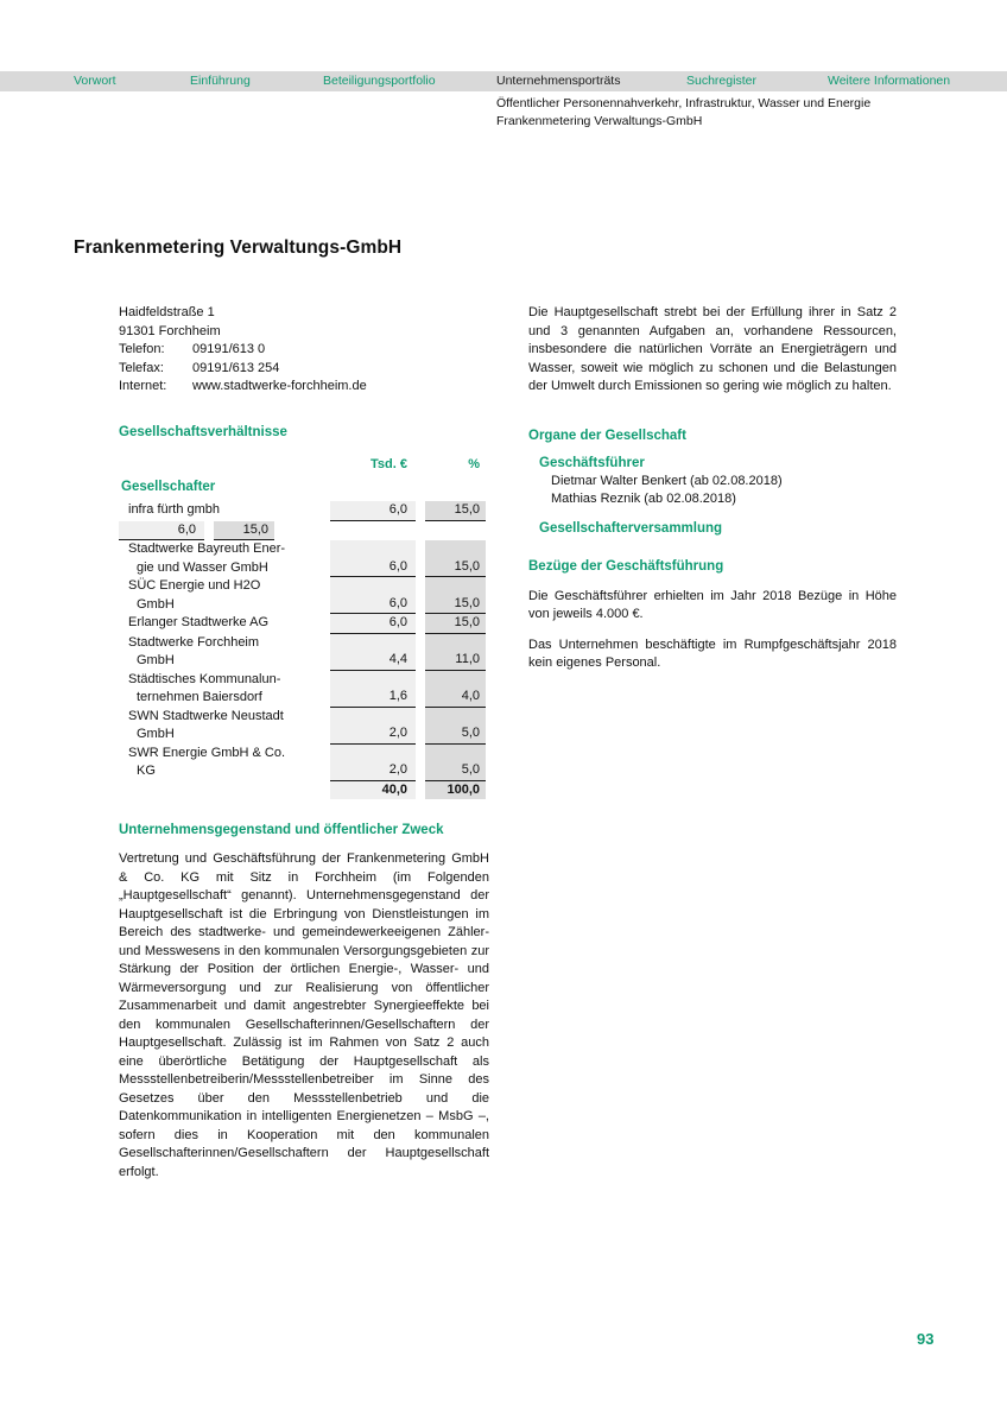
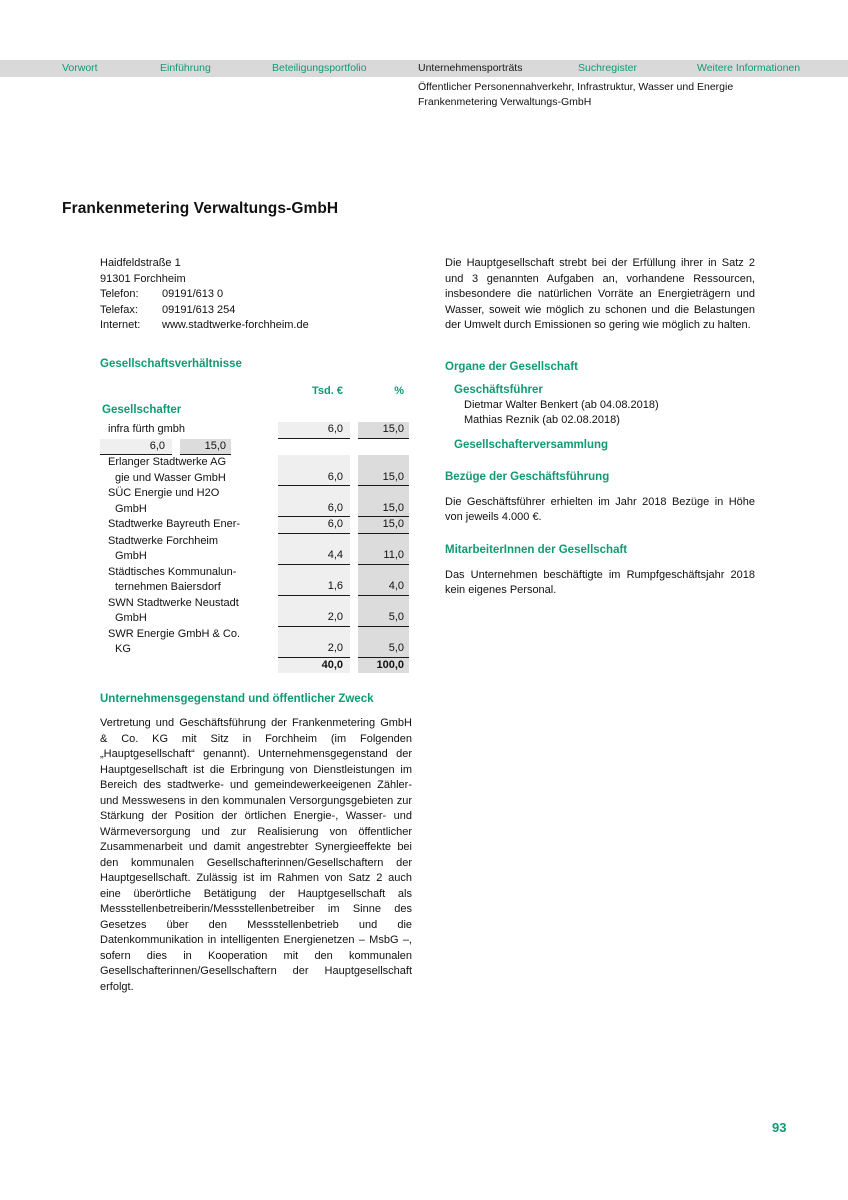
  Vorwort
  Einführung
  Beteiligungsportfolio
  Unternehmensporträts
  Suchregister
  Weitere Informationen
  Öffentlicher Personennahverkehr, Infrastruktur, Wasser und Energie
  Frankenmetering Verwaltungs-GmbH
  Frankenmetering Verwaltungs-GmbH
  Haidfeldstraße 1
  91301 Forchheim
  Telefon:
  09191/613 0
  Telefax:
  09191/613 254
  Internet:
  www.stadtwerke-forchheim.de
  Gesellschaftsverhältnisse
  Tsd. €
  %
  Gesellschafter
  infra fürth gmbh
  6,0
  15,0
  6,0
  15,0
- Stadtwerke Bayreuth Ener-
+ Erlanger Stadtwerke AG
  gie und Wasser GmbH
  6,0
  15,0
  SÜC Energie und H2O
  GmbH
  6,0
  15,0
- Erlanger Stadtwerke AG
+ Stadtwerke Bayreuth Ener-
  6,0
  15,0
  Stadtwerke Forchheim
  GmbH
  4,4
  11,0
  Städtisches Kommunalun-
  ternehmen Baiersdorf
  1,6
  4,0
  SWN Stadtwerke Neustadt
  GmbH
  2,0
  5,0
  SWR Energie GmbH & Co.
  KG
  2,0
  5,0
  40,0
  100,0
  Unternehmensgegenstand und öffentlicher Zweck
  Vertretung und Geschäftsführung der Frankenmetering GmbH & Co. KG mit Sitz in Forchheim (im Folgenden „Hauptgesellschaft“ genannt). Unternehmensgegenstand der Hauptgesellschaft ist die Erbringung von Dienstleistungen im Bereich des stadtwerke- und gemeindewerkeeigenen Zähler- und Messwesens in den kommunalen Versorgungsgebieten zur Stärkung der Position der örtlichen Energie-, Wasser- und Wärmeversorgung und zur Realisierung von öffentlicher Zusammenarbeit und damit angestrebter Synergieeffekte bei den kommunalen Gesellschafterinnen/Gesellschaftern der Hauptgesellschaft. Zulässig ist im Rahmen von Satz 2 auch eine überörtliche Betätigung der Hauptgesellschaft als Messstellenbetreiberin/Messstellenbetreiber im Sinne des Gesetzes über den Messstellenbetrieb und die Datenkommunikation in intelligenten Energienetzen – MsbG –, sofern dies in Kooperation mit den kommunalen Gesellschafterinnen/Gesellschaftern der Hauptgesellschaft erfolgt.
  Die Hauptgesellschaft strebt bei der Erfüllung ihrer in Satz 2 und 3 genannten Aufgaben an, vorhandene Ressourcen, insbesondere die natürlichen Vorräte an Energieträgern und Wasser, soweit wie möglich zu schonen und die Belastungen der Umwelt durch Emissionen so gering wie möglich zu halten.
  Organe der Gesellschaft
  Geschäftsführer
- Dietmar Walter Benkert (ab 02.08.2018)
+ Dietmar Walter Benkert (ab 04.08.2018)
  Mathias Reznik (ab 02.08.2018)
  Gesellschafterversammlung
  Bezüge der Geschäftsführung
  Die Geschäftsführer erhielten im Jahr 2018 Bezüge in Höhe von jeweils 4.000 €.
+ MitarbeiterInnen der Gesellschaft
  Das Unternehmen beschäftigte im Rumpfgeschäftsjahr 2018 kein eigenes Personal.
  93
